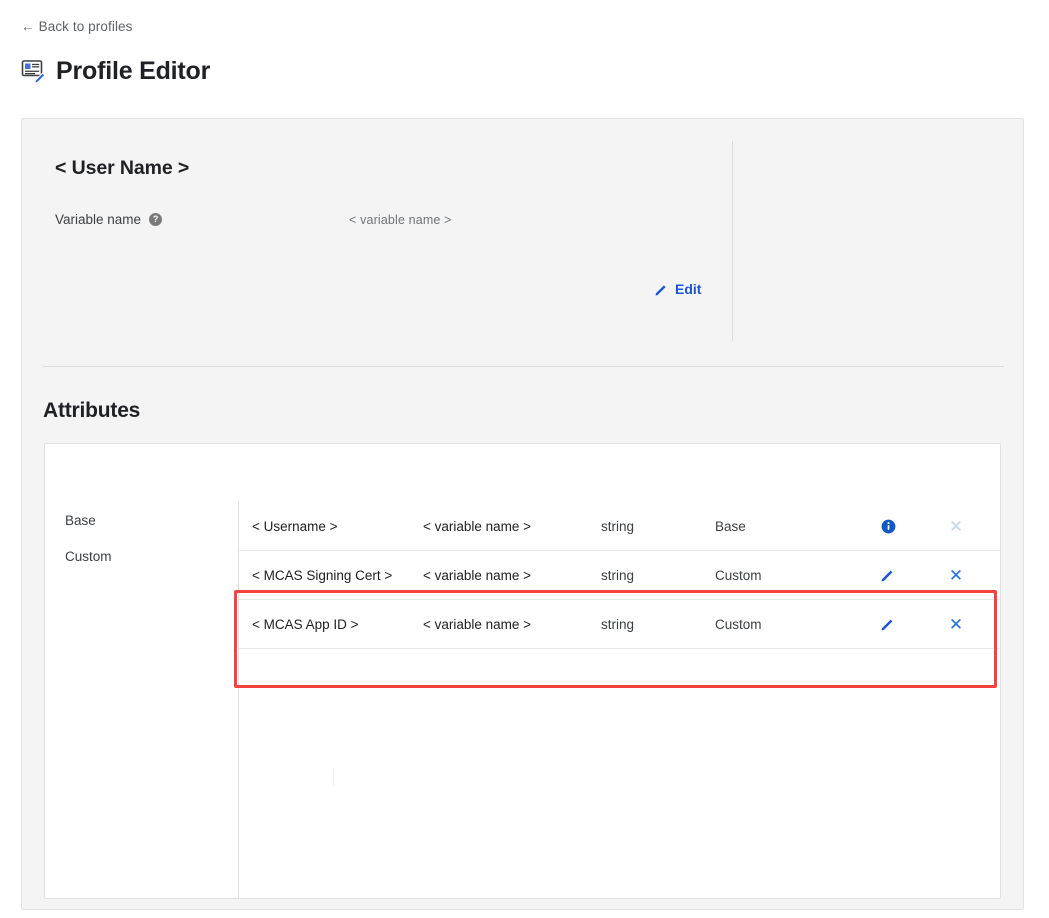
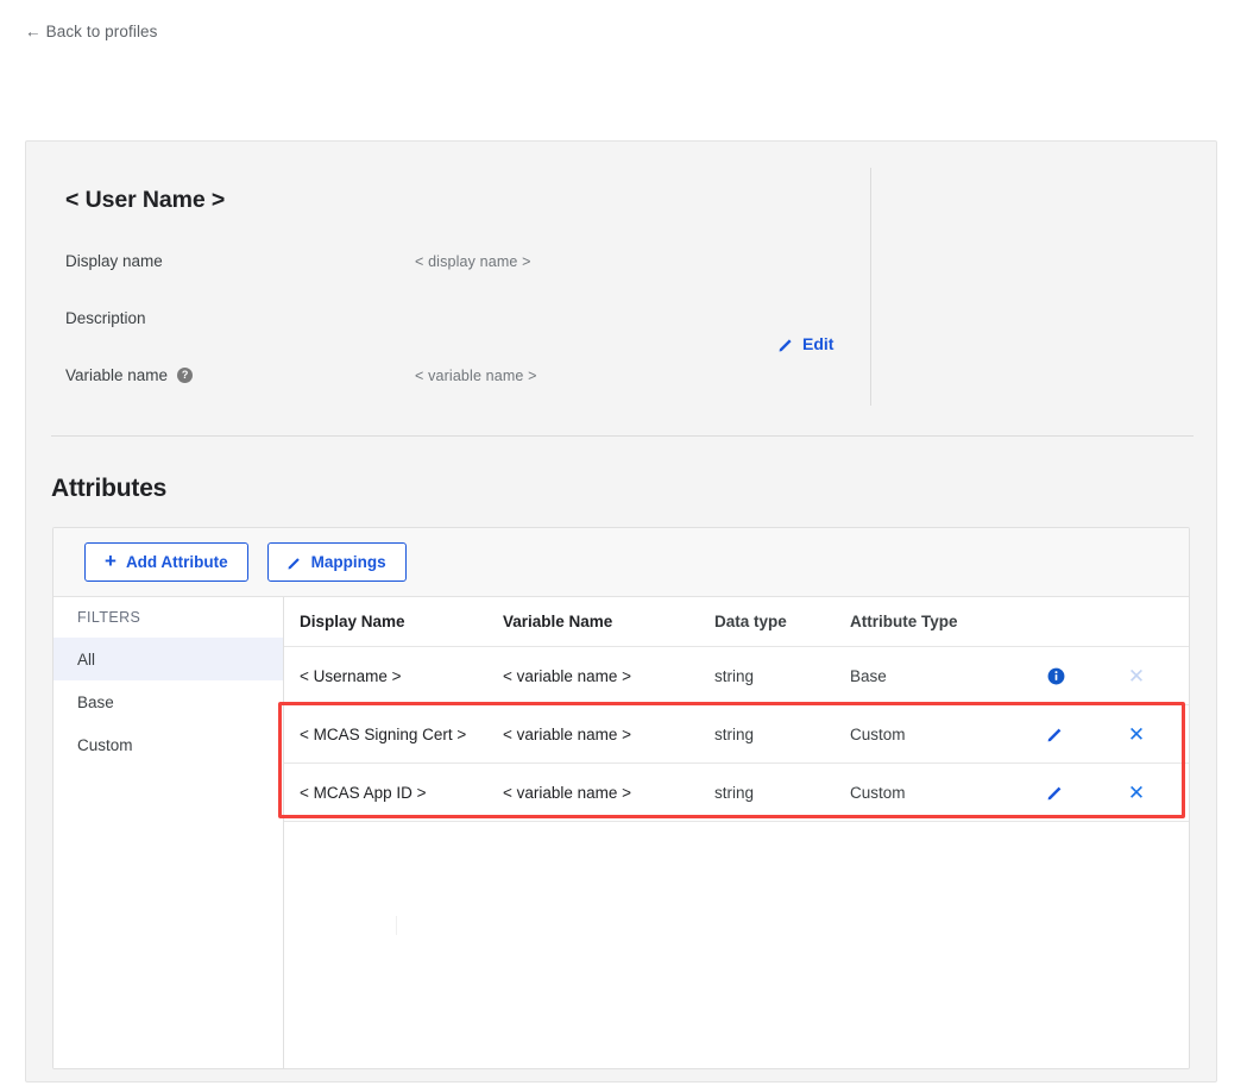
  ← Back to profiles
- Profile Editor
  < User Name >
  Edit
+ Display name
+ < display name >
+ Description
  Variable name
  ?
  < variable name >
  Attributes
+ +
+ Add Attribute
+ Mappings
+ FILTERS
+ All
  Base
  Custom
+ Display Name
+ Variable Name
+ Data type
+ Attribute Type
  < Username >
  < variable name >
  string
  Base
  ✕
  < MCAS Signing Cert >
  < variable name >
  string
  Custom
  ✕
  < MCAS App ID >
  < variable name >
  string
  Custom
  ✕
